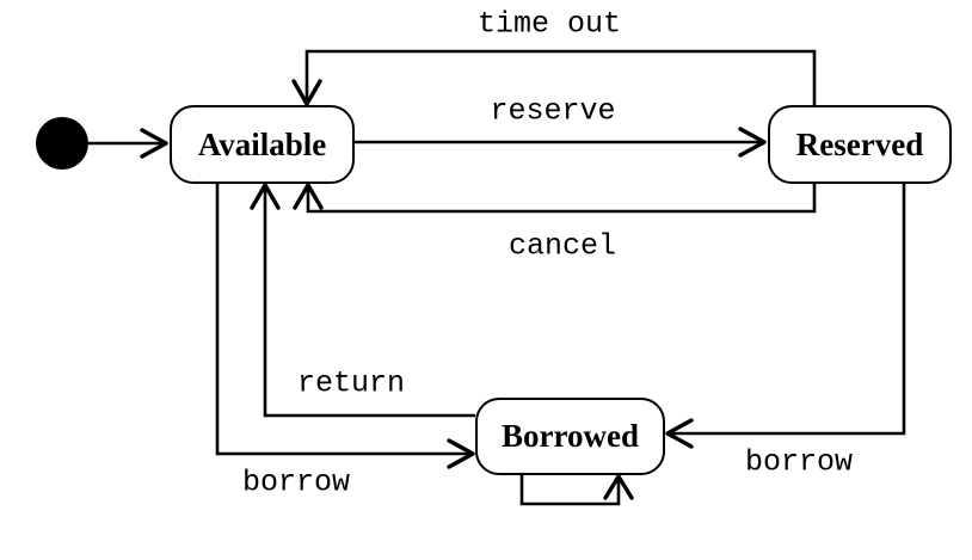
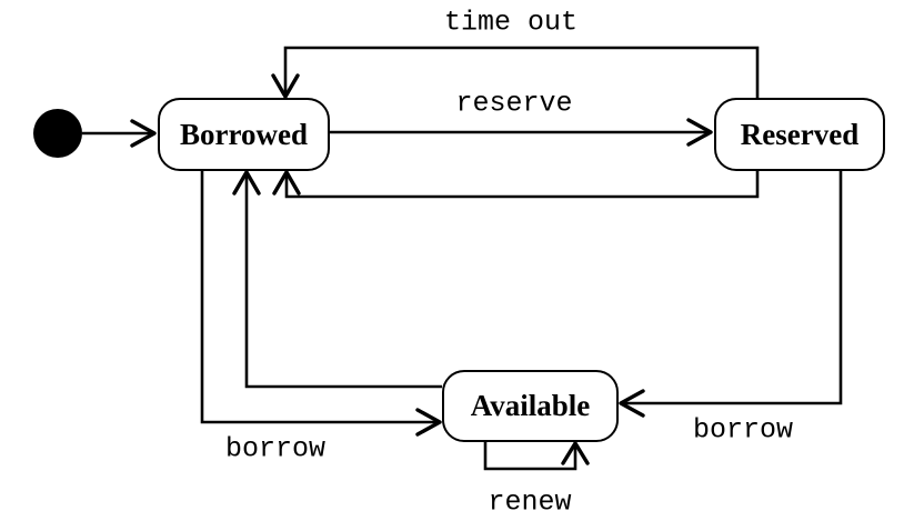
- Available
+ Borrowed
  Reserved
- Borrowed
+ Available
  time out
  reserve
- cancel
- return
  borrow
  borrow
+ renew
